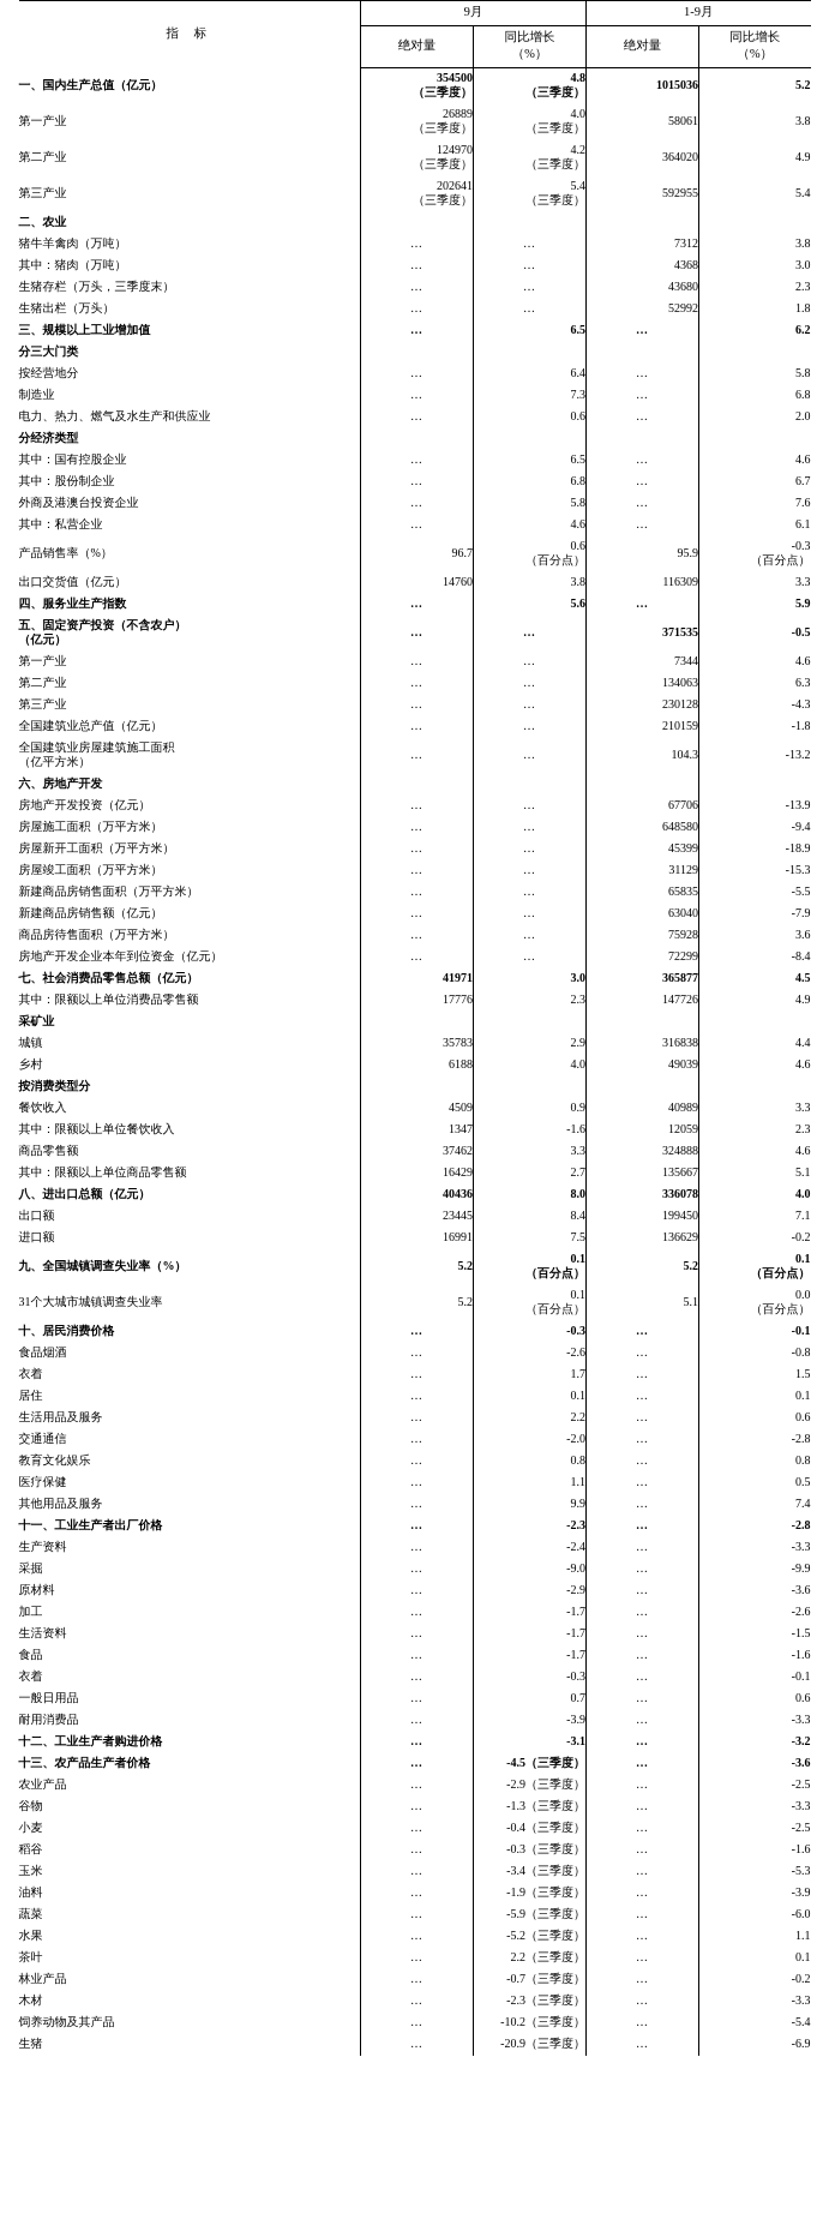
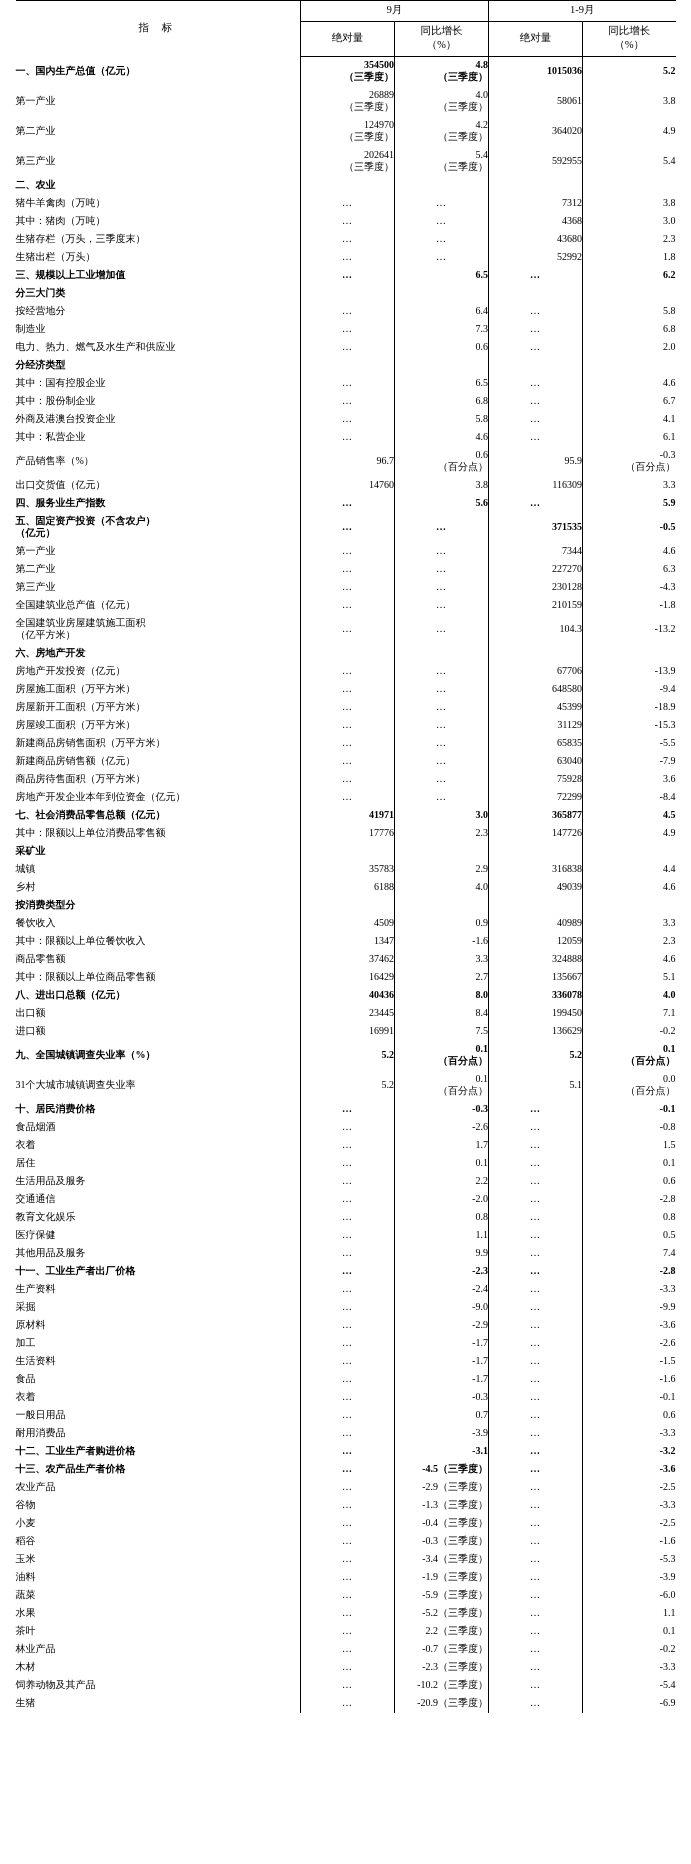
  指 标	9月	1-9月
  绝对量	同比增长 （%）	绝对量	同比增长 （%）
  一、国内生产总值（亿元）	354500 （三季度）	4.8 （三季度）	1015036	5.2
  第一产业	26889 （三季度）	4.0 （三季度）	58061	3.8
  第二产业	124970 （三季度）	4.2 （三季度）	364020	4.9
  第三产业	202641 （三季度）	5.4 （三季度）	592955	5.4
  二、农业
  猪牛羊禽肉（万吨）	…	…	7312	3.8
  其中：猪肉（万吨）	…	…	4368	3.0
  生猪存栏（万头，三季度末）	…	…	43680	2.3
  生猪出栏（万头）	…	…	52992	1.8
  三、规模以上工业增加值	…	6.5	…	6.2
  分三大门类
  按经营地分	…	6.4	…	5.8
  制造业	…	7.3	…	6.8
  电力、热力、燃气及水生产和供应业	…	0.6	…	2.0
  分经济类型
  其中：国有控股企业	…	6.5	…	4.6
  其中：股份制企业	…	6.8	…	6.7
- 外商及港澳台投资企业	…	5.8	…	7.6
+ 外商及港澳台投资企业	…	5.8	…	4.1
  其中：私营企业	…	4.6	…	6.1
  产品销售率（%）	96.7	0.6 （百分点）	95.9	-0.3 （百分点）
  出口交货值（亿元）	14760	3.8	116309	3.3
  四、服务业生产指数	…	5.6	…	5.9
  五、固定资产投资（不含农户） （亿元）	…	…	371535	-0.5
  第一产业	…	…	7344	4.6
- 第二产业	…	…	134063	6.3
+ 第二产业	…	…	227270	6.3
  第三产业	…	…	230128	-4.3
  全国建筑业总产值（亿元）	…	…	210159	-1.8
  全国建筑业房屋建筑施工面积 （亿平方米）	…	…	104.3	-13.2
  六、房地产开发
  房地产开发投资（亿元）	…	…	67706	-13.9
  房屋施工面积（万平方米）	…	…	648580	-9.4
  房屋新开工面积（万平方米）	…	…	45399	-18.9
  房屋竣工面积（万平方米）	…	…	31129	-15.3
  新建商品房销售面积（万平方米）	…	…	65835	-5.5
  新建商品房销售额（亿元）	…	…	63040	-7.9
  商品房待售面积（万平方米）	…	…	75928	3.6
  房地产开发企业本年到位资金（亿元）	…	…	72299	-8.4
  七、社会消费品零售总额（亿元）	41971	3.0	365877	4.5
  其中：限额以上单位消费品零售额	17776	2.3	147726	4.9
  采矿业
  城镇	35783	2.9	316838	4.4
  乡村	6188	4.0	49039	4.6
  按消费类型分
  餐饮收入	4509	0.9	40989	3.3
  其中：限额以上单位餐饮收入	1347	-1.6	12059	2.3
  商品零售额	37462	3.3	324888	4.6
  其中：限额以上单位商品零售额	16429	2.7	135667	5.1
  八、进出口总额（亿元）	40436	8.0	336078	4.0
  出口额	23445	8.4	199450	7.1
  进口额	16991	7.5	136629	-0.2
  九、全国城镇调查失业率（%）	5.2	0.1 （百分点）	5.2	0.1 （百分点）
  31个大城市城镇调查失业率	5.2	0.1 （百分点）	5.1	0.0 （百分点）
  十、居民消费价格	…	-0.3	…	-0.1
  食品烟酒	…	-2.6	…	-0.8
  衣着	…	1.7	…	1.5
  居住	…	0.1	…	0.1
  生活用品及服务	…	2.2	…	0.6
  交通通信	…	-2.0	…	-2.8
  教育文化娱乐	…	0.8	…	0.8
  医疗保健	…	1.1	…	0.5
  其他用品及服务	…	9.9	…	7.4
  十一、工业生产者出厂价格	…	-2.3	…	-2.8
  生产资料	…	-2.4	…	-3.3
  采掘	…	-9.0	…	-9.9
  原材料	…	-2.9	…	-3.6
  加工	…	-1.7	…	-2.6
  生活资料	…	-1.7	…	-1.5
  食品	…	-1.7	…	-1.6
  衣着	…	-0.3	…	-0.1
  一般日用品	…	0.7	…	0.6
  耐用消费品	…	-3.9	…	-3.3
  十二、工业生产者购进价格	…	-3.1	…	-3.2
  十三、农产品生产者价格	…	-4.5（三季度）	…	-3.6
  农业产品	…	-2.9（三季度）	…	-2.5
  谷物	…	-1.3（三季度）	…	-3.3
  小麦	…	-0.4（三季度）	…	-2.5
  稻谷	…	-0.3（三季度）	…	-1.6
  玉米	…	-3.4（三季度）	…	-5.3
  油料	…	-1.9（三季度）	…	-3.9
  蔬菜	…	-5.9（三季度）	…	-6.0
  水果	…	-5.2（三季度）	…	1.1
  茶叶	…	2.2（三季度）	…	0.1
  林业产品	…	-0.7（三季度）	…	-0.2
  木材	…	-2.3（三季度）	…	-3.3
  饲养动物及其产品	…	-10.2（三季度）	…	-5.4
  生猪	…	-20.9（三季度）	…	-6.9
